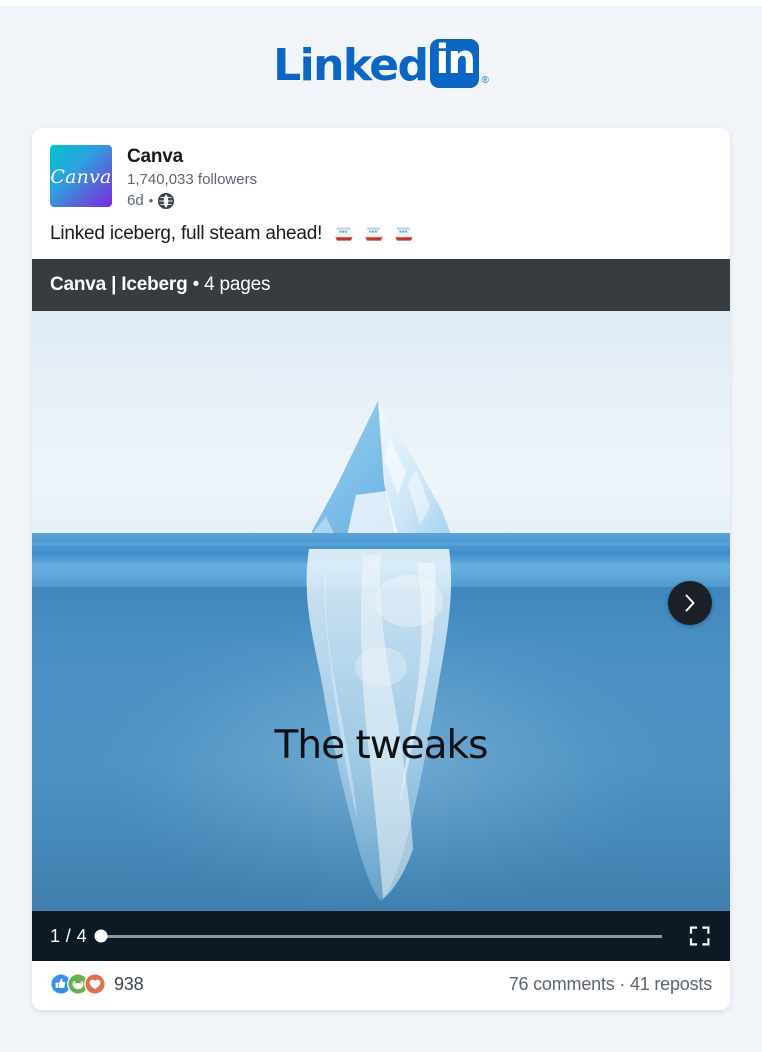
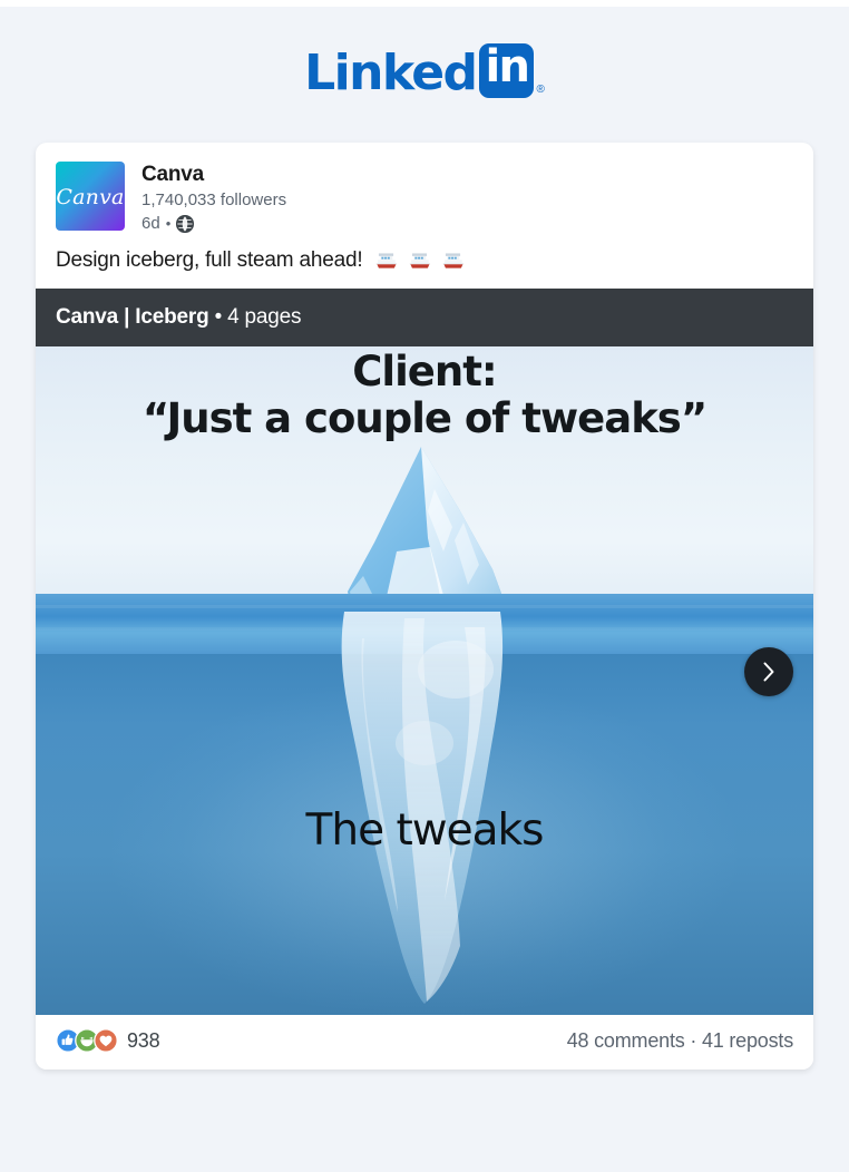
  Linked
  in
  ®
  Canva
  Canva
  1,740,033 followers
  6d
  •
- Linked iceberg, full steam ahead!
+ Design iceberg, full steam ahead!
  Canva | Iceberg • 4 pages
+ Client:
+ “Just a couple of tweaks”
  The tweaks
- 1 / 4
  938
- 76 comments · 41 reposts
+ 48 comments · 41 reposts
